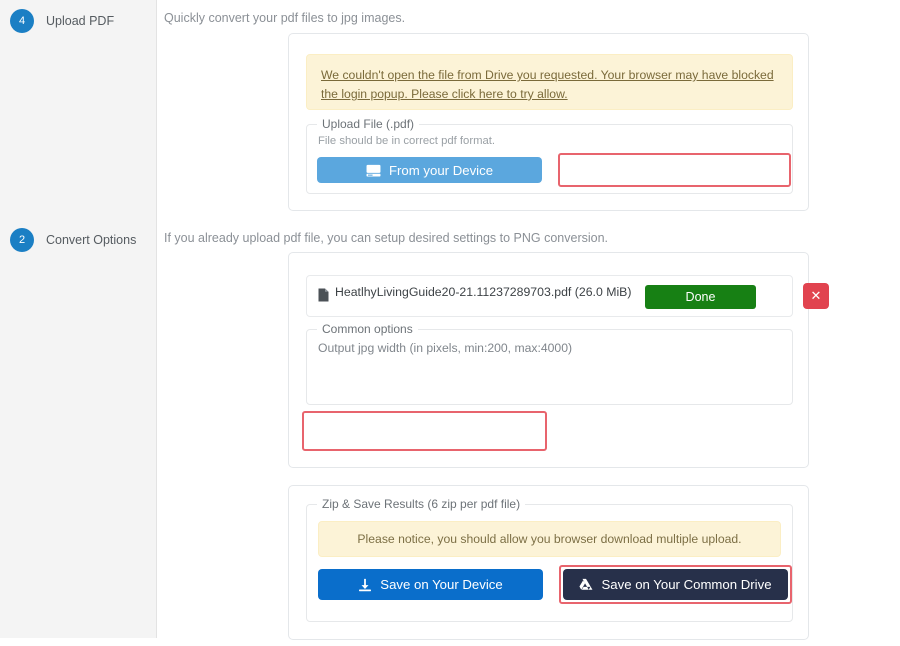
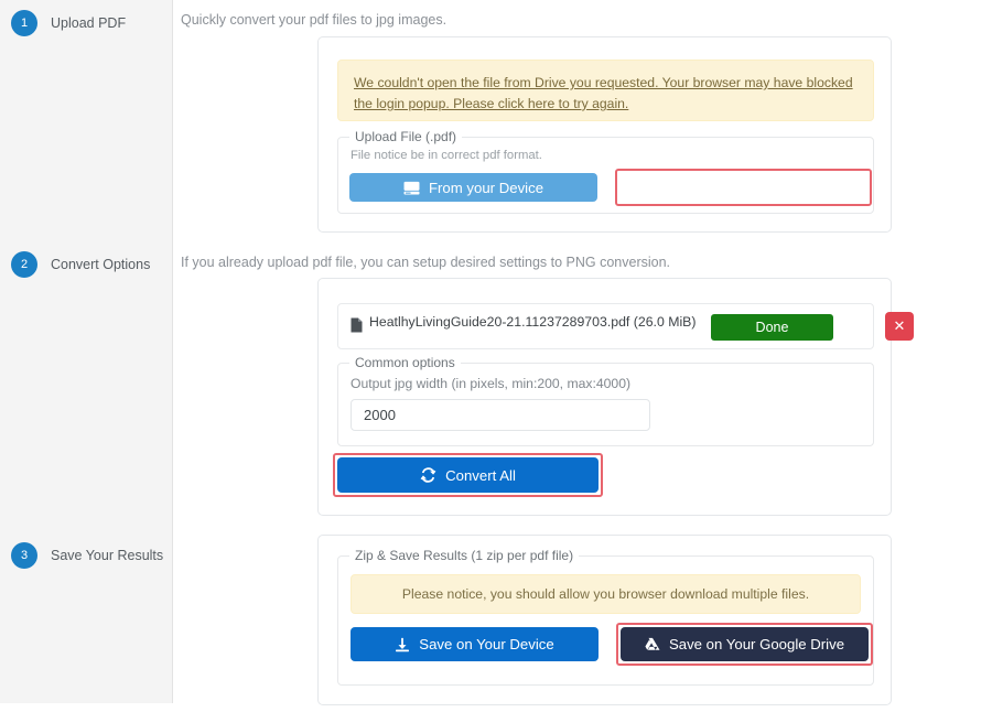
- 4
+ 1
  Upload PDF
  2
  Convert Options
+ 3
+ Save Your Results
  Quickly convert your pdf files to jpg images.
- We couldn't open the file from Drive you requested. Your browser may have blocked the login popup. Please click here to try allow.
+ We couldn't open the file from Drive you requested. Your browser may have blocked the login popup. Please click here to try again.
  Upload File (.pdf)
- File should be in correct pdf format.
+ File notice be in correct pdf format.
  From your Device
  If you already upload pdf file, you can setup desired settings to PNG conversion.
  HeatlhyLivingGuide20-21.11237289703.pdf (26.0 MiB)
  Done
  ✕
  Common options
  Output jpg width (in pixels, min:200, max:4000)
+ 2000
+ Convert All
- Zip & Save Results (6 zip per pdf file)
+ Zip & Save Results (1 zip per pdf file)
- Please notice, you should allow you browser download multiple upload.
+ Please notice, you should allow you browser download multiple files.
  Save on Your Device
- Save on Your Common Drive
+ Save on Your Google Drive
